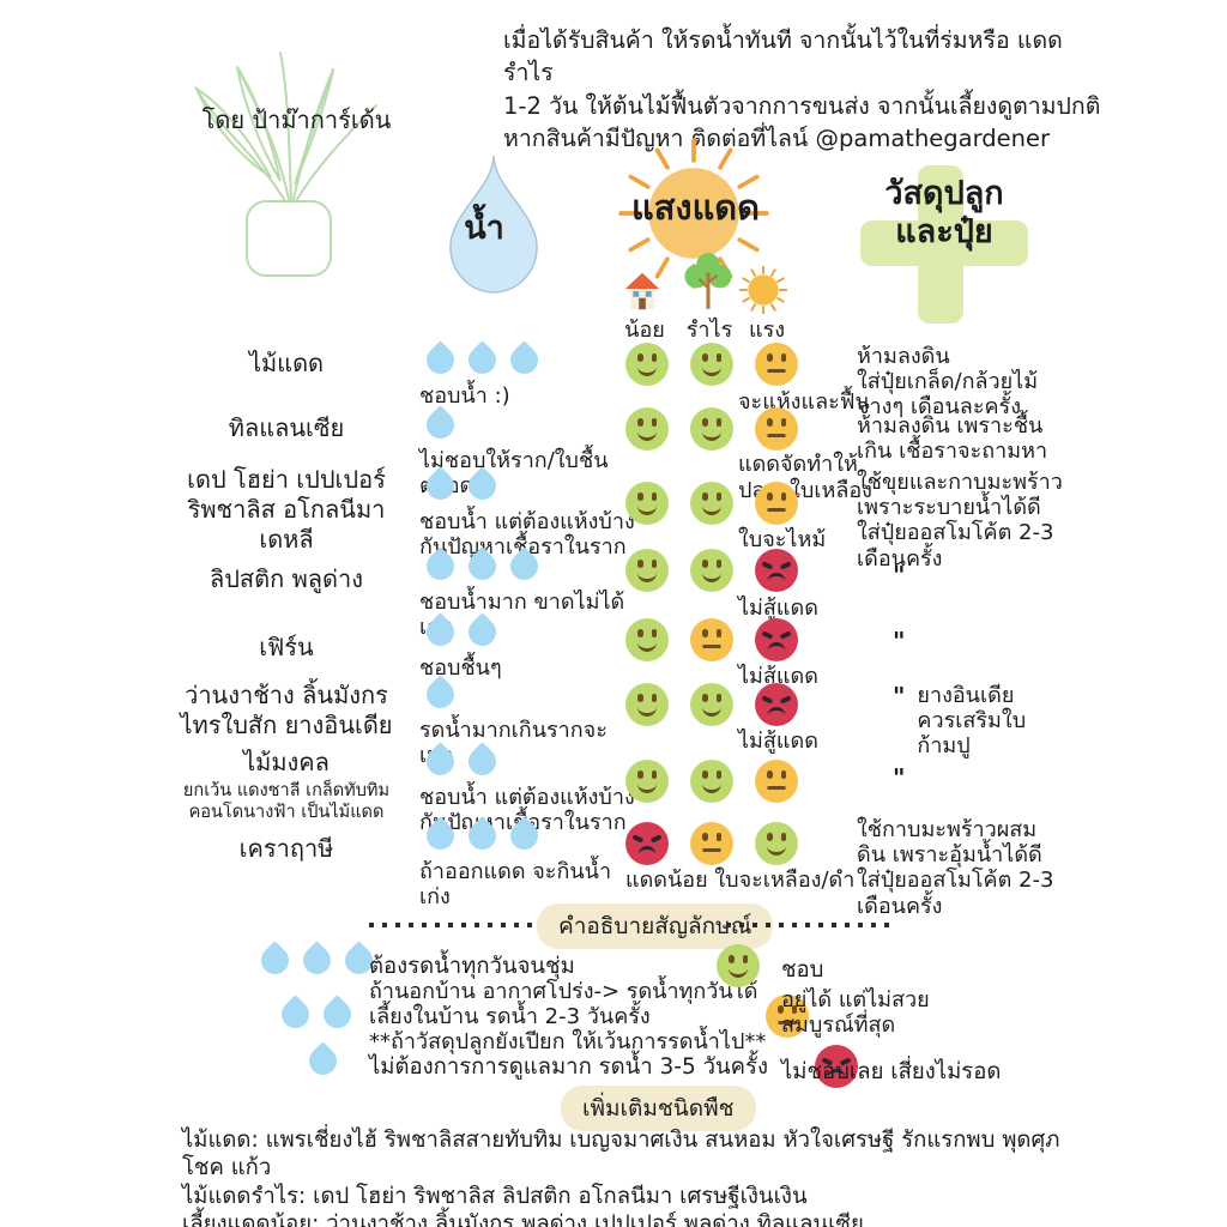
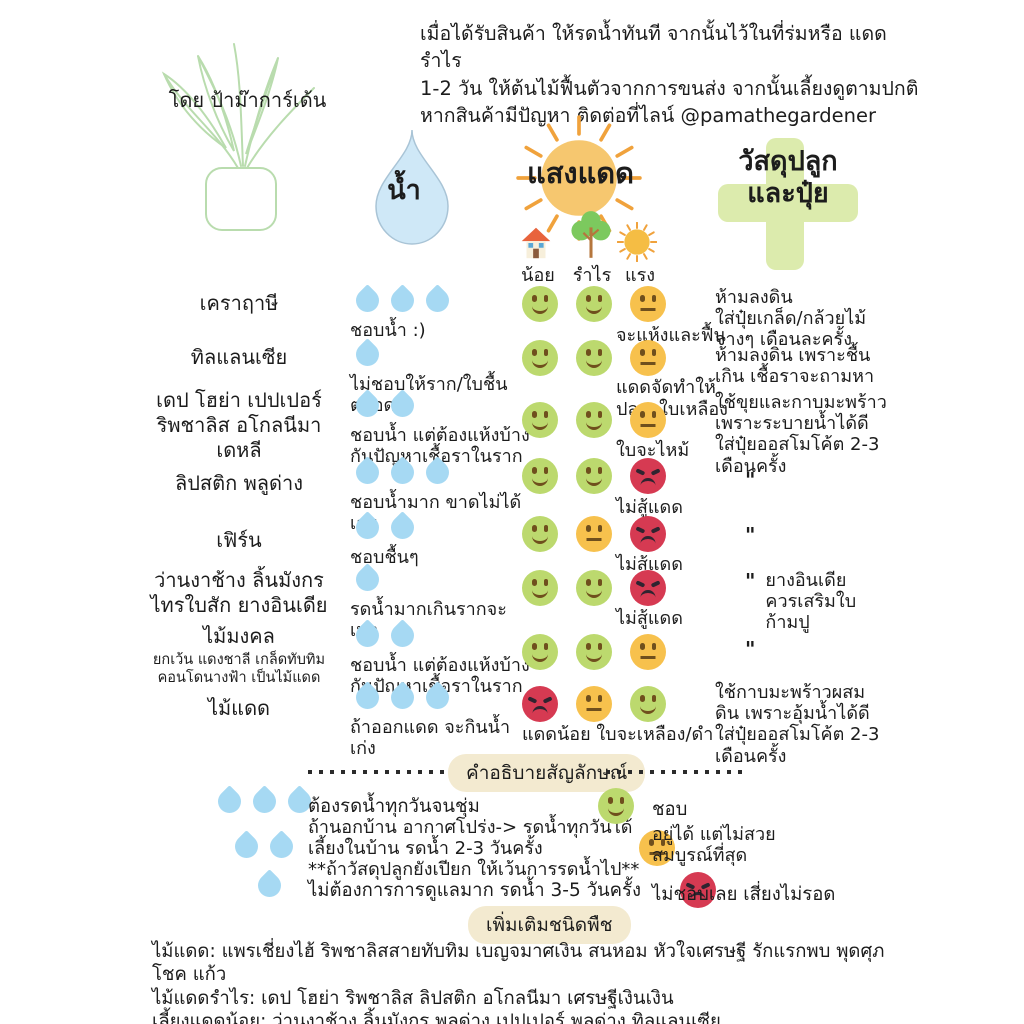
  โดย ป้าม๊าการ์เด้น
  เมื่อได้รับสินค้า ให้รดน้ำทันที จากนั้นไว้ในที่ร่มหรือ แดดรำไร
  1-2 วัน ให้ต้นไม้ฟื้นตัวจากการขนส่ง จากนั้นเลี้ยงดูตามปกติ
  หากสินค้ามีปัญหา ติดต่อที่ไลน์ @pamathegardener
  น้ำ
  แสงแดด
  วัสดุปลูก
  และปุ๋ย
  น้อย
  รำไร
  แรง
- ไม้แดด
+ เคราฤาษี
  ชอบน้ำ :)
  จะแห้งและฟื้น
  ห้ามลงดิน
  ใส่ปุ๋ยเกล็ด/กล้วยไม้
  จางๆ เดือนละครั้ง
  ทิลแลนเซีย
  ไม่ชอบให้ราก/ใบชื้นด
  แดดจัดทำให้
  ปใบเหลือง
  ห้ามลงดิน เพราะชื้น
  เกิน เชื้อราจะถามหา
  เดป โฮย่า เปปเปอร์
  ริพชาลิส อโกลนีมา
  เดหลี
  ชอบน้ำ แต่ต้องแห้งบ้าง
  กัปัญหาเชื้อราในราก
  ใบจะไหม้
  ใช้ขุยและกาบมะพร้าว
  เพราะระบายน้ำได้ดี
  ใส่ปุ๋ยออสโมโค้ต 2-3
  เดือนครั้ง
  ลิปสติก พลูด่าง
  ชอบน้ำมาก ขาดไม่ได้เ
  ไม่สู้แดด
  "
  เฟิร์น
  ชอบชื้นๆ
  ไม่สู้แดด
  "
  ว่านงาช้าง ลิ้นมังกร
  ไทรใบสัก ยางอินเดีย
  รดน้ำมากเกินรากจะเ
  ไม่สู้แดด
  "
  ยางอินเดีย
  ควรเสริมใบ
  ก้ามปู
  ไม้มงคล
  ยกเว้น แดงชาลี เกล็ดทับทิม
  คอนโดนางฟ้า เป็นไม้แดด
  ชอบน้ำ แต่ต้องแห้งบ้าง
  กัปัญาเอราในราก
  "
- เคราฤาษี
+ ไม้แดด
  ถ้าออกแดด จะกินน้ำเก่ง
  แดดน้อย ใบจะเหลือง/ดำ
  ใช้กาบมะพร้าวผสม
  ดิน เพราะอุ้มน้ำได้ดี
  ใส่ปุ๋ยออสโมโค้ต 2-3
  เดือนครั้ง
  คำอธิบายสัญลักษ
  ต้องรดน้ำทุกวันจนชุ่ม
  ถ้านอกบ้าน อากาศโปร่ง-> รดน้ำทุกวันได้
  เลี้ยงในบ้าน รดน้ำ 2-3 วันครั้ง
  **ถ้าวัสดุปลูกยังเปียก ให้เว้นการรดน้ำไป**
  ไม่ต้องการการดูแลมาก รดน้ำ 3-5 วันครั้ง
  ชอบ
  อยู่ได้ แต่ไม่สวย
  สมบูรณ์ที่สุด
  ไม่ชอบเลย เสี่ยงไม่รอด
  เพิ่มเติมชนิดพืช
  ไม้แดด: แพรเชี่ยงไฮ้ ริพชาลิสสายทับทิม เบญจมาศเงิน สนหอม หัวใจเศรษฐี รักแรกพบ พุดศุภโชค แก้ว
  ไม้แดดรำไร: เดป โฮย่า ริพชาลิส ลิปสติก อโกลนีมา เศรษฐีเงินเงิน
  เลี้ยงแดดน้อย: ว่านงาช้าง ลิ้นมังกร พลูด่าง เปปเปอร์ พลูด่าง ทิลแลนเซีย
